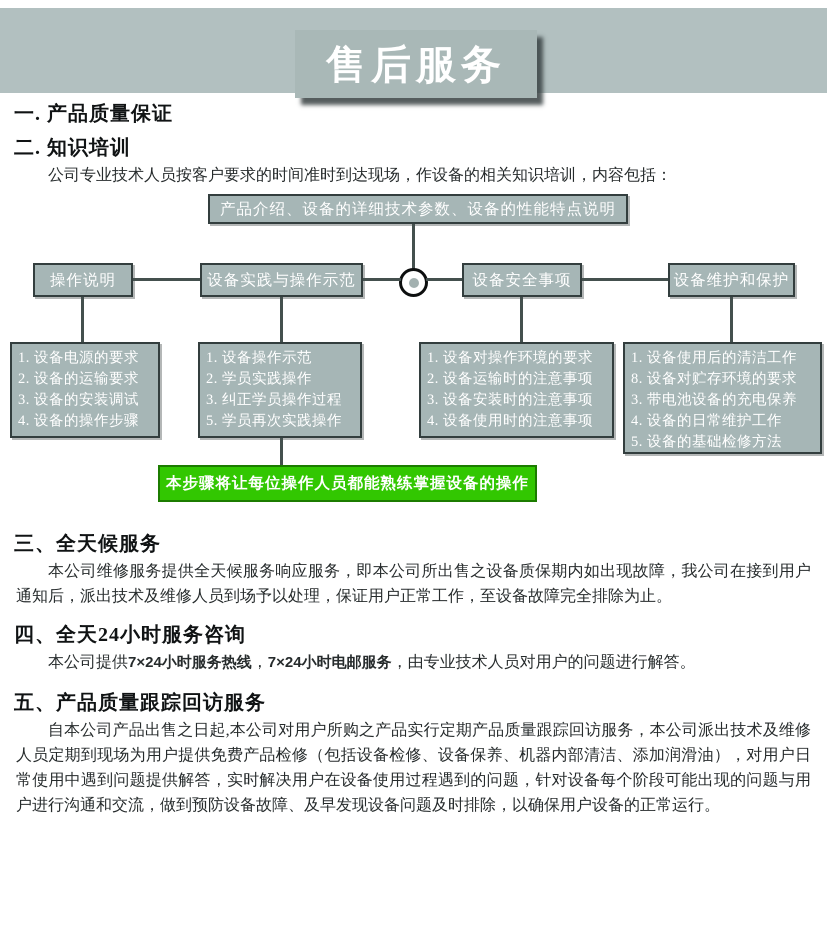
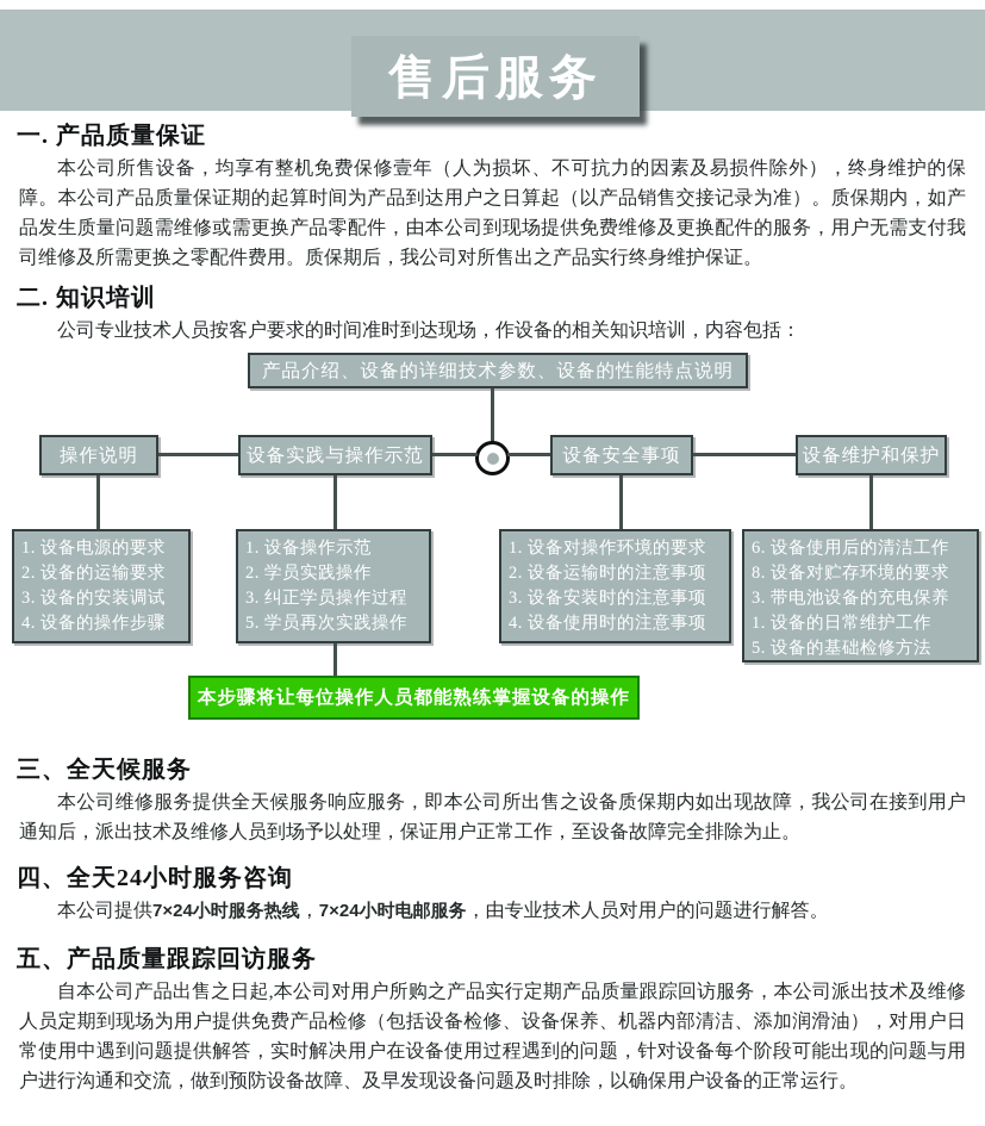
  售后服务
  一. 产品质量保证
+ 本公司所售设备，均享有整机免费保修壹年（人为损坏、不可抗力的因素及易损件除外），终身维护的保障。本公司产品质量保证期的起算时间为产品到达用户之日算起（以产品销售交接记录为准）。质保期内，如产品发生质量问题需维修或需更换产品零配件，由本公司到现场提供免费维修及更换配件的服务，用户无需支付我司维修及所需更换之零配件费用。质保期后，我公司对所售出之产品实行终身维护保证。
  二. 知识培训
  公司专业技术人员按客户要求的时间准时到达现场，作设备的相关知识培训，内容包括：
  产品介绍、设备的详细技术参数、设备的性能特点说明
  操作说明
  设备实践与操作示范
  设备安全事项
  设备维护和保护
  1. 设备电源的要求
  2. 设备的运输要求
  3. 设备的安装调试
  4. 设备的操作步骤
  1. 设备操作示范
  2. 学员实践操作
  3. 纠正学员操作过程
  5. 学员再次实践操作
  1. 设备对操作环境的要求
  2. 设备运输时的注意事项
  3. 设备安装时的注意事项
  4. 设备使用时的注意事项
- 1. 设备使用后的清洁工作
+ 6. 设备使用后的清洁工作
  8. 设备对贮存环境的要求
  3. 带电池设备的充电保养
- 4. 设备的日常维护工作
+ 1. 设备的日常维护工作
  5. 设备的基础检修方法
  本步骤将让每位操作人员都能熟练掌握设备的操作
  三、全天候服务
  本公司维修服务提供全天候服务响应服务，即本公司所出售之设备质保期内如出现故障，我公司在接到用户通知后，派出技术及维修人员到场予以处理，保证用户正常工作，至设备故障完全排除为止。
  四、全天24小时服务咨询
  本公司提供7×24小时服务热线，7×24小时电邮服务，由专业技术人员对用户的问题进行解答。
  五、产品质量跟踪回访服务
  自本公司产品出售之日起,本公司对用户所购之产品实行定期产品质量跟踪回访服务，本公司派出技术及维修人员定期到现场为用户提供免费产品检修（包括设备检修、设备保养、机器内部清洁、添加润滑油），对用户日常使用中遇到问题提供解答，实时解决用户在设备使用过程遇到的问题，针对设备每个阶段可能出现的问题与用户进行沟通和交流，做到预防设备故障、及早发现设备问题及时排除，以确保用户设备的正常运行。
